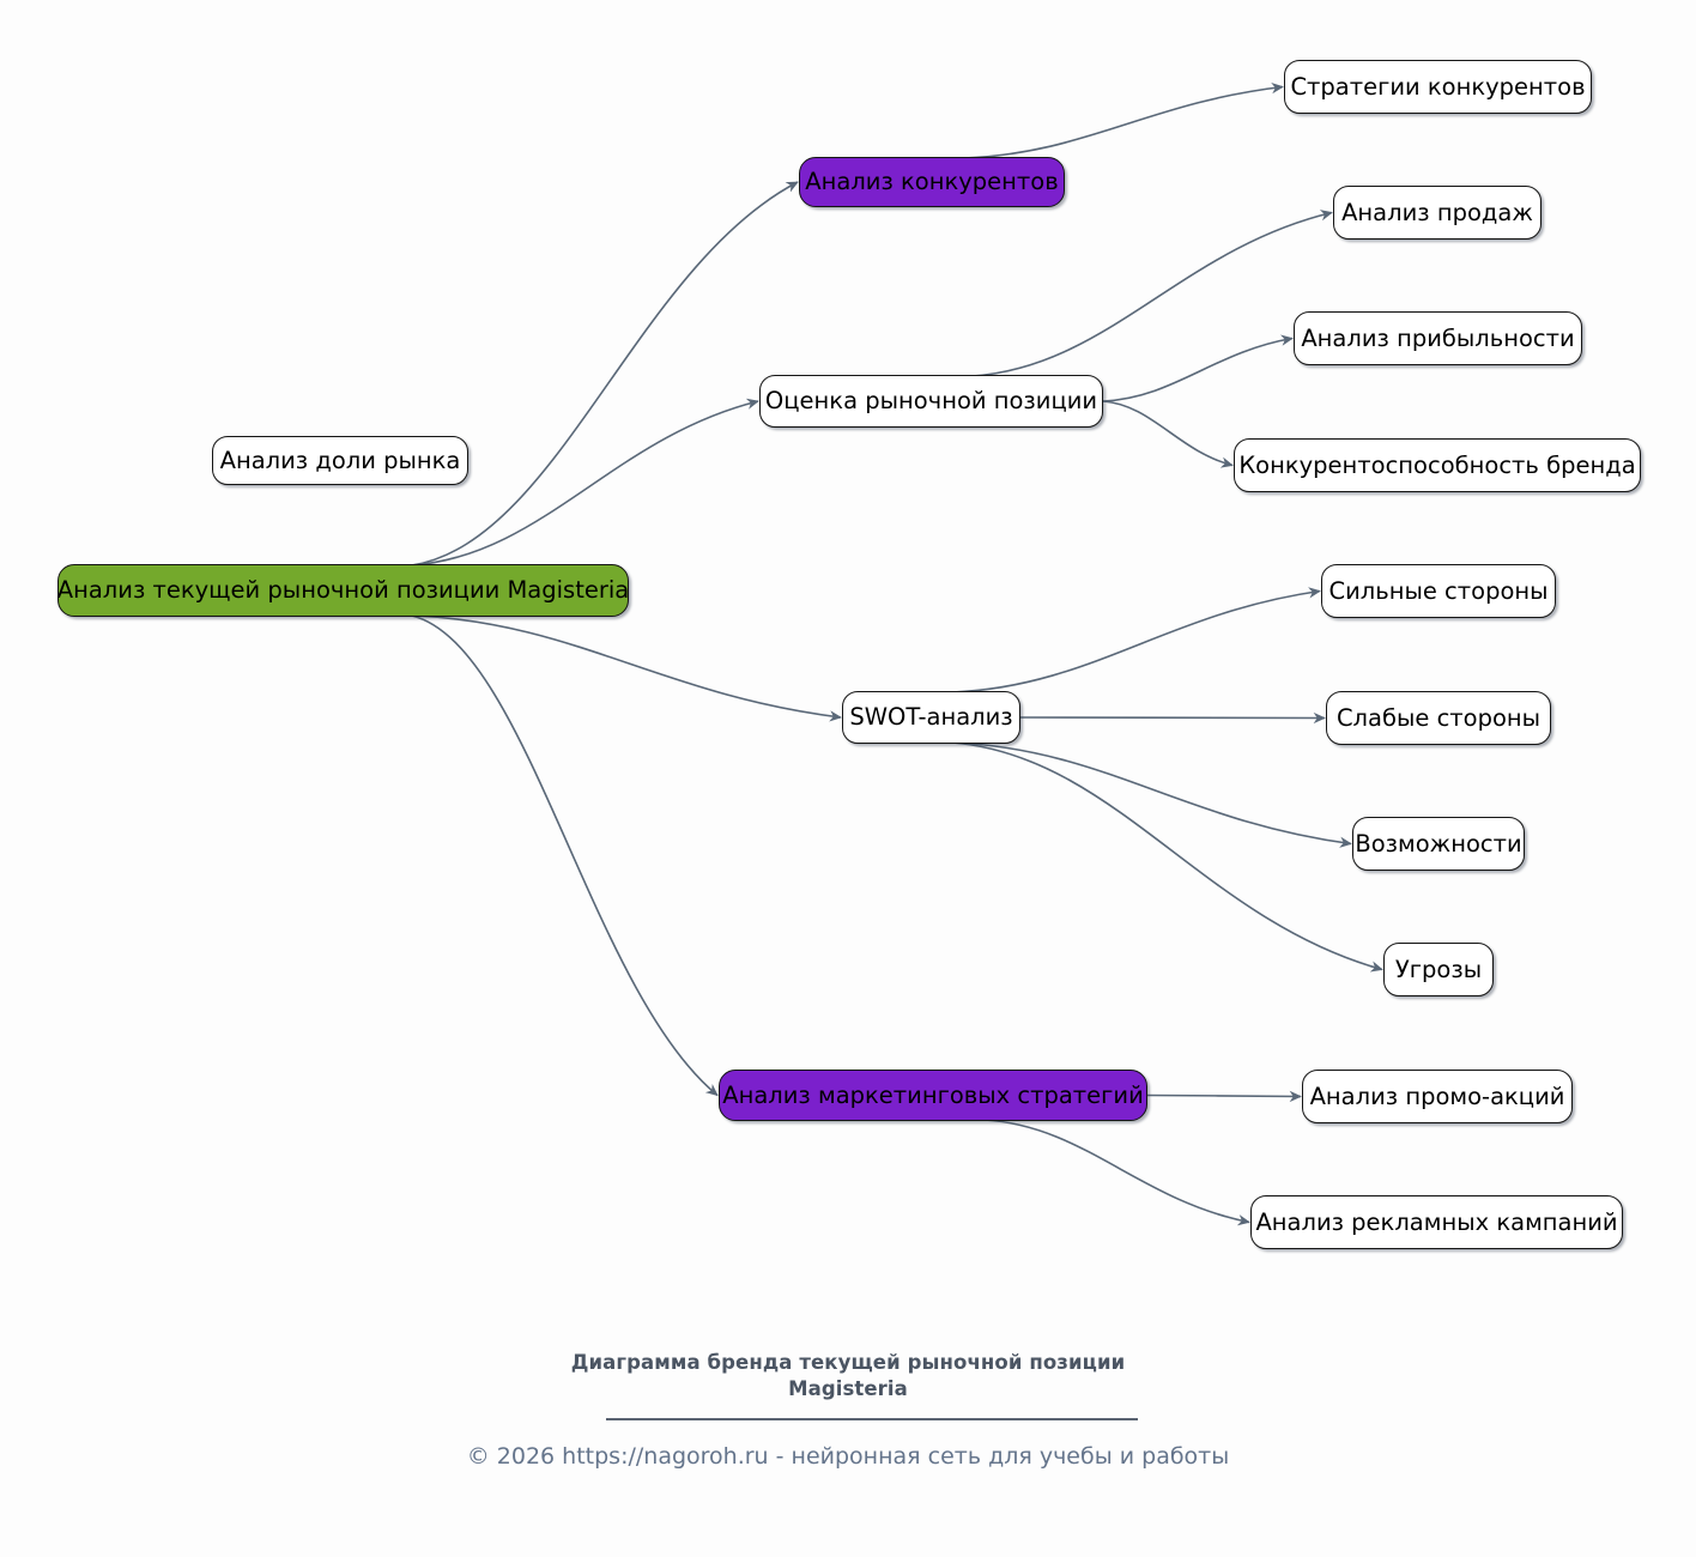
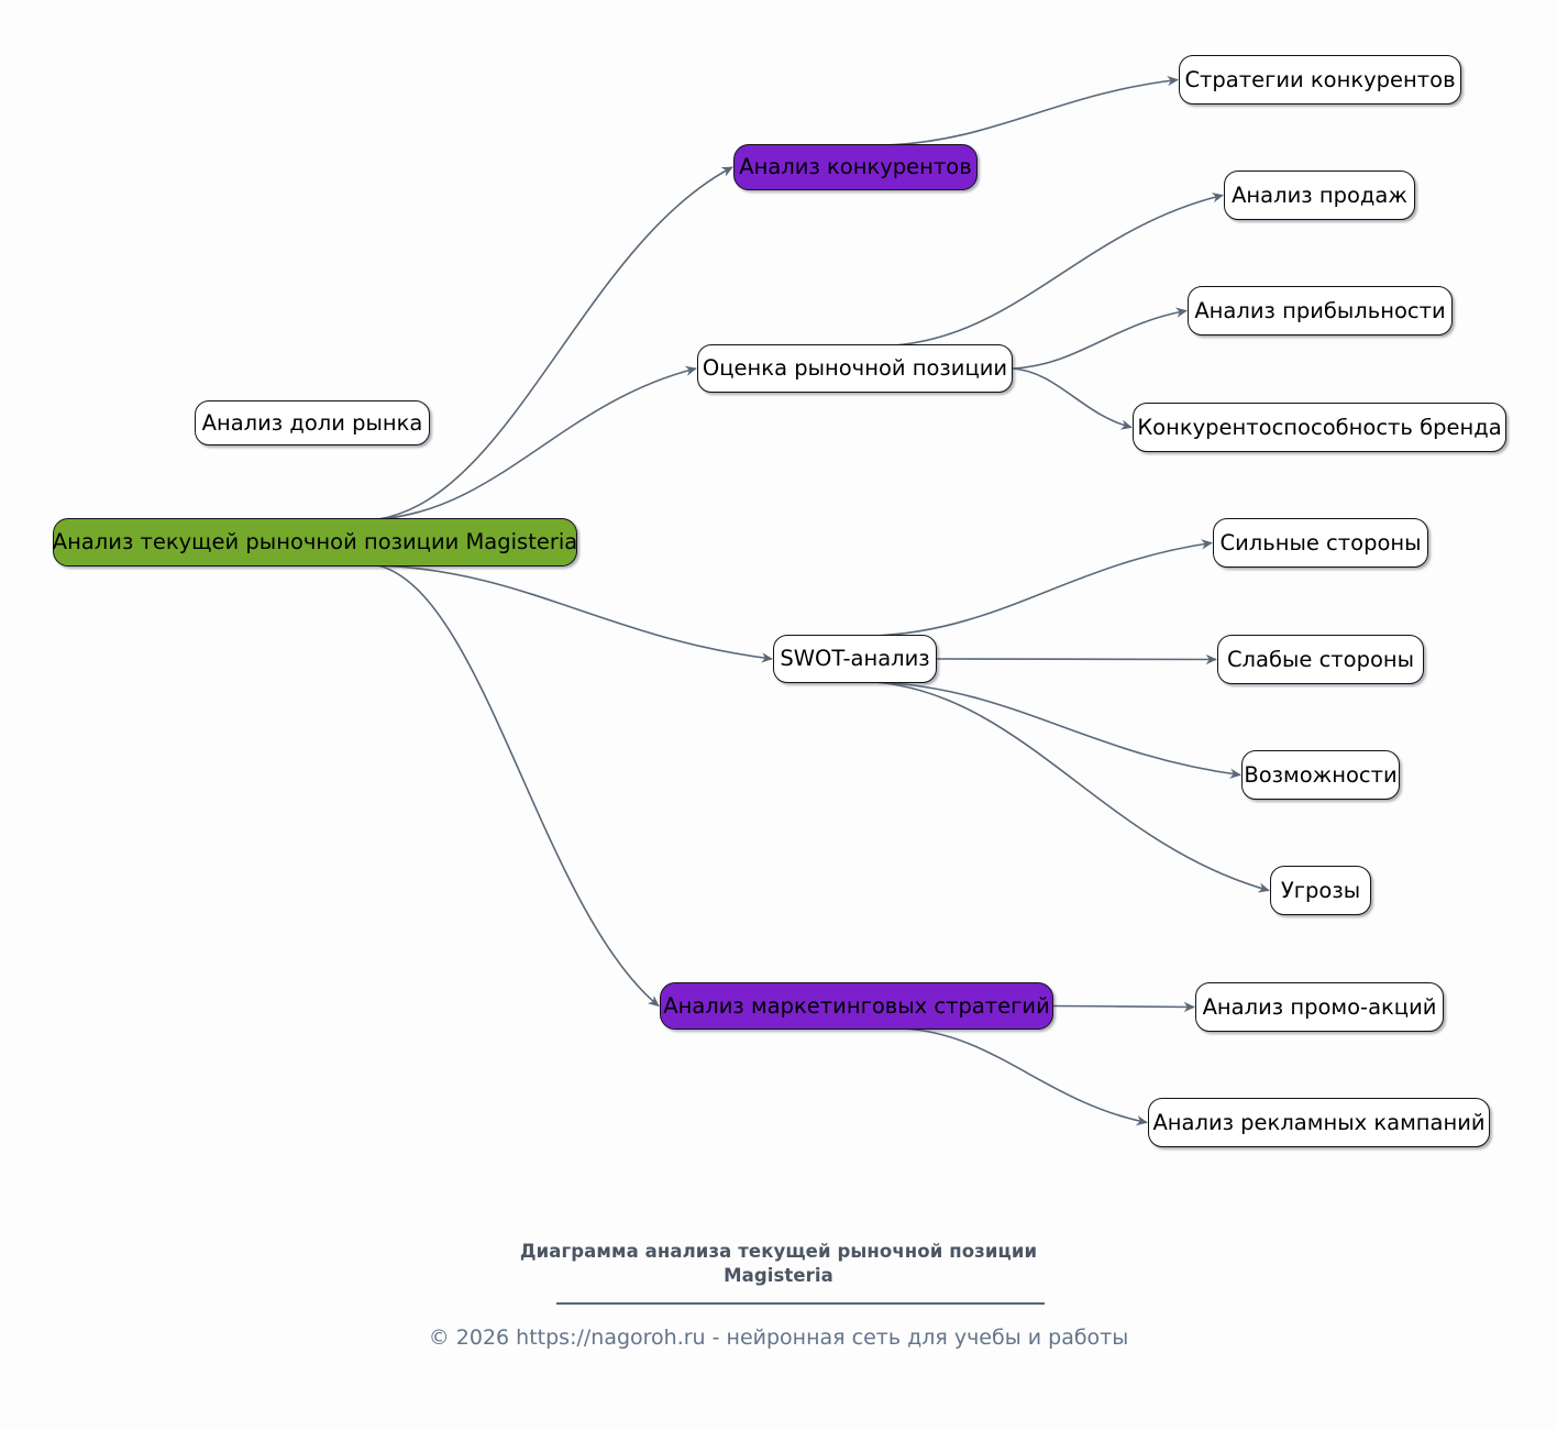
  Анализ текущей рыночной позиции Magisteria
  Анализ доли рынка
  Анализ конкурентов
  Стратегии конкурентов
  Оценка рыночной позиции
  Анализ продаж
  Анализ прибыльности
  Конкурентоспособность бренда
  SWOT-анализ
  Сильные стороны
  Слабые стороны
  Возможности
  Угрозы
  Анализ маркетинговых стратегий
  Анализ промо-акций
  Анализ рекламных кампаний
- Диаграмма бренда текущей рыночной позиции
+ Диаграмма анализа текущей рыночной позиции
  Magisteria
  © 2026 https://nagoroh.ru - нейронная сеть для учебы и работы
